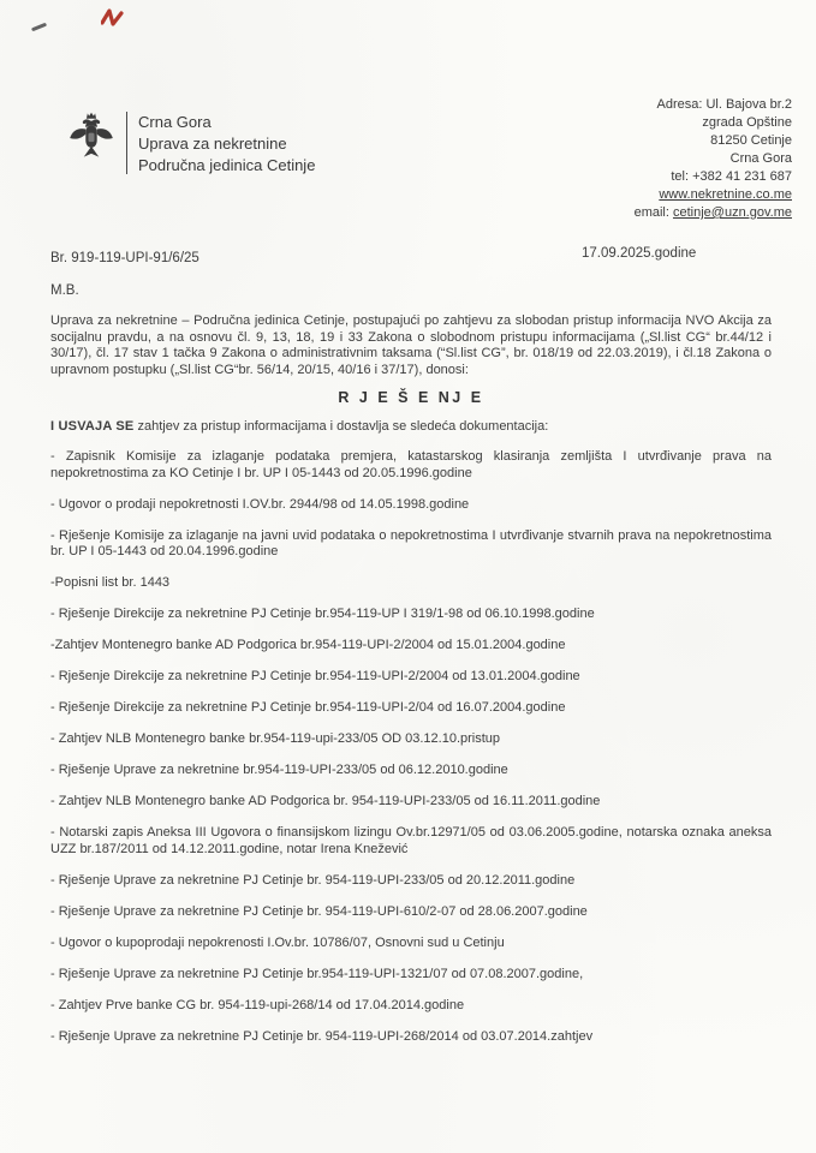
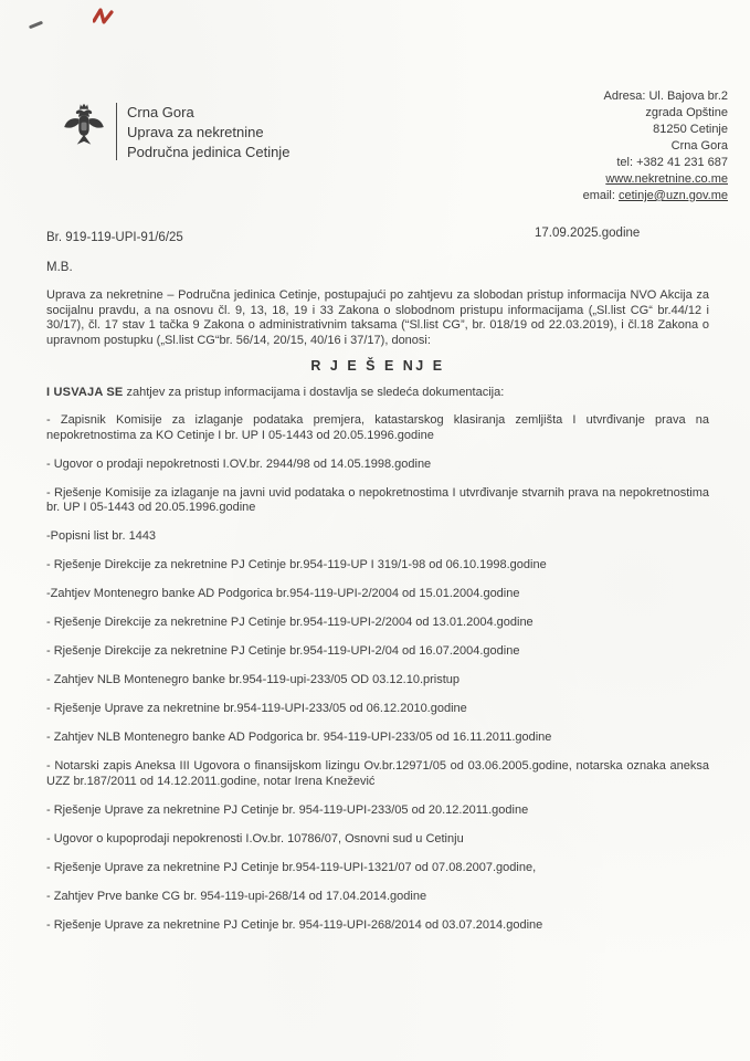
  Crna Gora
  Uprava za nekretnine
  Područna jedinica Cetinje
  Adresa: Ul. Bajova br.2
  zgrada Opštine
  81250 Cetinje
  Crna Gora
  tel: +382 41 231 687
  www.nekretnine.co.me
  email: cetinje@uzn.gov.me
  Br. 919-119-UPI-91/6/25
  17.09.2025.godine
  M.B.
  Uprava za nekretnine – Područna jedinica Cetinje, postupajući po zahtjevu za slobodan pristup informacija NVO Akcija za socijalnu pravdu, a na osnovu čl. 9, 13, 18, 19 i 33 Zakona o slobodnom pristupu informacijama („Sl.list CG“ br.44/12 i 30/17), čl. 17 stav 1 tačka 9 Zakona o administrativnim taksama (“Sl.list CG”, br. 018/19 od 22.03.2019), i čl.18 Zakona o upravnom postupku („Sl.list CG“br. 56/14, 20/15, 40/16 i 37/17), donosi:
  R J E Š E NJ E
  I USVAJA SE zahtjev za pristup informacijama i dostavlja se sledeća dokumentacija:
  - Zapisnik Komisije za izlaganje podataka premjera, katastarskog klasiranja zemljišta I utvrđivanje prava na nepokretnostima za KO Cetinje I br. UP I 05-1443 od 20.05.1996.godine
  - Ugovor o prodaji nepokretnosti I.OV.br. 2944/98 od 14.05.1998.godine
- - Rješenje Komisije za izlaganje na javni uvid podataka o nepokretnostima I utvrđivanje stvarnih prava na nepokretnostima br. UP I 05-1443 od 20.04.1996.godine
+ - Rješenje Komisije za izlaganje na javni uvid podataka o nepokretnostima I utvrđivanje stvarnih prava na nepokretnostima br. UP I 05-1443 od 20.05.1996.godine
  -Popisni list br. 1443
  - Rješenje Direkcije za nekretnine PJ Cetinje br.954-119-UP I 319/1-98 od 06.10.1998.godine
  -Zahtjev Montenegro banke AD Podgorica br.954-119-UPI-2/2004 od 15.01.2004.godine
  - Rješenje Direkcije za nekretnine PJ Cetinje br.954-119-UPI-2/2004 od 13.01.2004.godine
  - Rješenje Direkcije za nekretnine PJ Cetinje br.954-119-UPI-2/04 od 16.07.2004.godine
  - Zahtjev NLB Montenegro banke br.954-119-upi-233/05 OD 03.12.10.pristup
  - Rješenje Uprave za nekretnine br.954-119-UPI-233/05 od 06.12.2010.godine
  - Zahtjev NLB Montenegro banke AD Podgorica br. 954-119-UPI-233/05 od 16.11.2011.godine
  - Notarski zapis Aneksa III Ugovora o finansijskom lizingu Ov.br.12971/05 od 03.06.2005.godine, notarska oznaka aneksa UZZ br.187/2011 od 14.12.2011.godine, notar Irena Knežević
  - Rješenje Uprave za nekretnine PJ Cetinje br. 954-119-UPI-233/05 od 20.12.2011.godine
- - Rješenje Uprave za nekretnine PJ Cetinje br. 954-119-UPI-610/2-07 od 28.06.2007.godine
  - Ugovor o kupoprodaji nepokrenosti I.Ov.br. 10786/07, Osnovni sud u Cetinju
  - Rješenje Uprave za nekretnine PJ Cetinje br.954-119-UPI-1321/07 od 07.08.2007.godine,
  - Zahtjev Prve banke CG br. 954-119-upi-268/14 od 17.04.2014.godine
- - Rješenje Uprave za nekretnine PJ Cetinje br. 954-119-UPI-268/2014 od 03.07.2014.zahtjev
+ - Rješenje Uprave za nekretnine PJ Cetinje br. 954-119-UPI-268/2014 od 03.07.2014.godine
